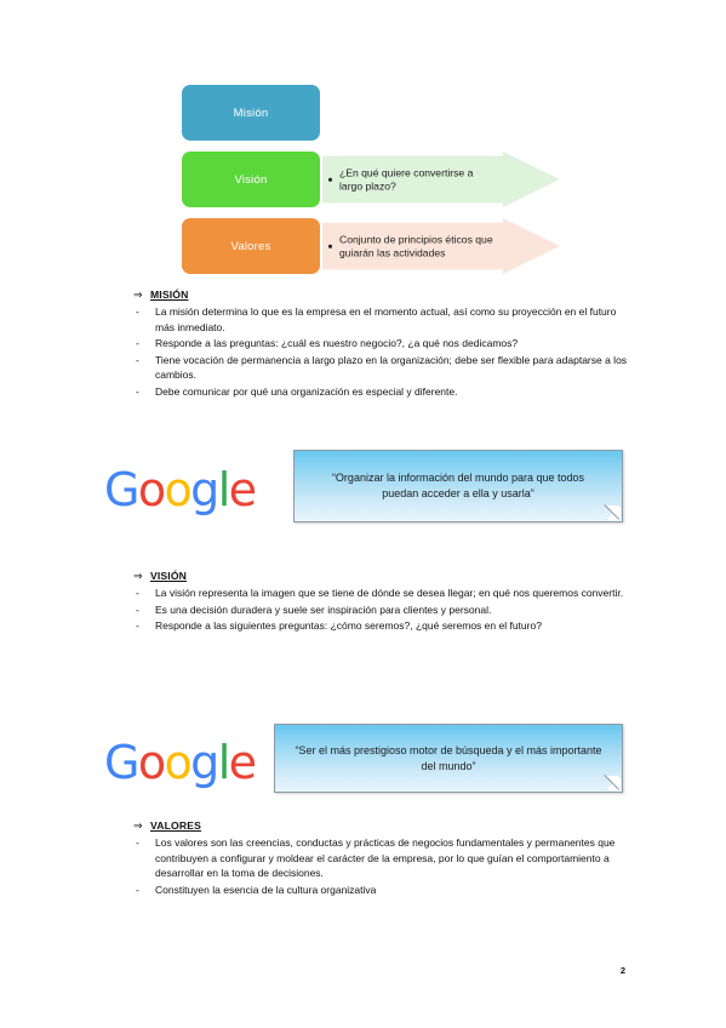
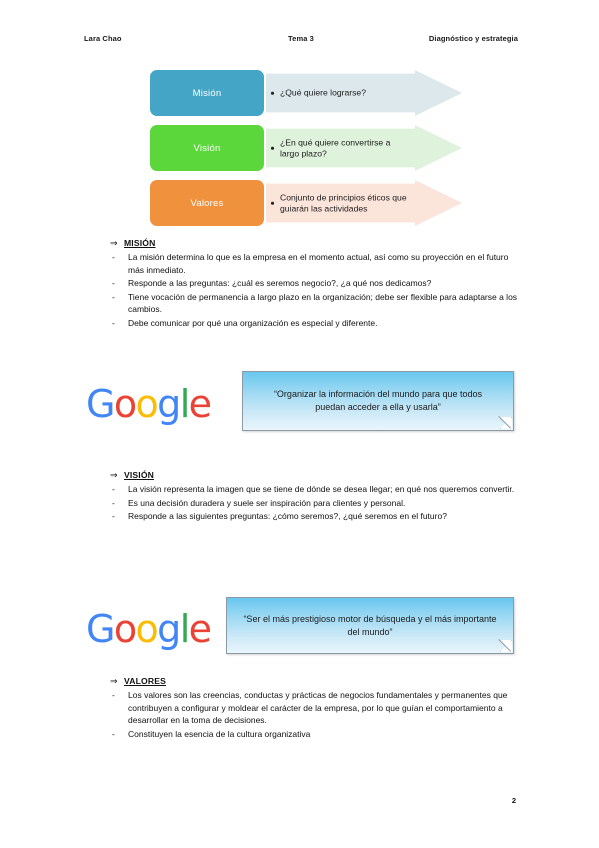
+ Lara Chao
+ Tema 3
+ Diagnóstico y estrategia
  Misión
+ ¿Qué quiere lograrse?
  Visión
  ¿En qué quiere convertirse a largo plazo?
  Valores
  Conjunto de principios éticos que guiarán las actividades
  ⇒ MISIÓN
  -
  La misión determina lo que es la empresa en el momento actual, así como su proyección en el futuro más inmediato.
  -
- Responde a las preguntas: ¿cuál es nuestro negocio?, ¿a qué nos dedicamos?
+ Responde a las preguntas: ¿cuál es seremos negocio?, ¿a qué nos dedicamos?
  -
  Tiene vocación de permanencia a largo plazo en la organización; debe ser flexible para adaptarse a los cambios.
  -
  Debe comunicar por qué una organización es especial y diferente.
  Google
  “Organizar la información del mundo para que todos puedan acceder a ella y usarla”
  ⇒ VISIÓN
  -
  La visión representa la imagen que se tiene de dónde se desea llegar; en qué nos queremos convertir.
  -
  Es una decisión duradera y suele ser inspiración para clientes y personal.
  -
  Responde a las siguientes preguntas: ¿cómo seremos?, ¿qué seremos en el futuro?
  Google
  “Ser el más prestigioso motor de búsqueda y el más importante del mundo”
  ⇒ VALORES
  -
  Los valores son las creencias, conductas y prácticas de negocios fundamentales y permanentes que contribuyen a configurar y moldear el carácter de la empresa, por lo que guían el comportamiento a desarrollar en la toma de decisiones.
  -
  Constituyen la esencia de la cultura organizativa
  2
